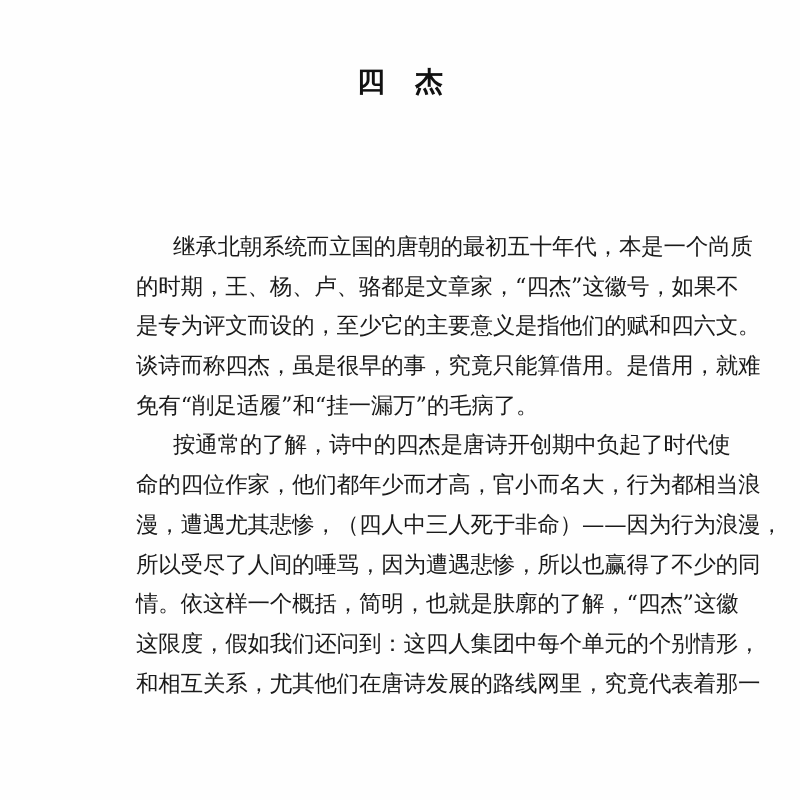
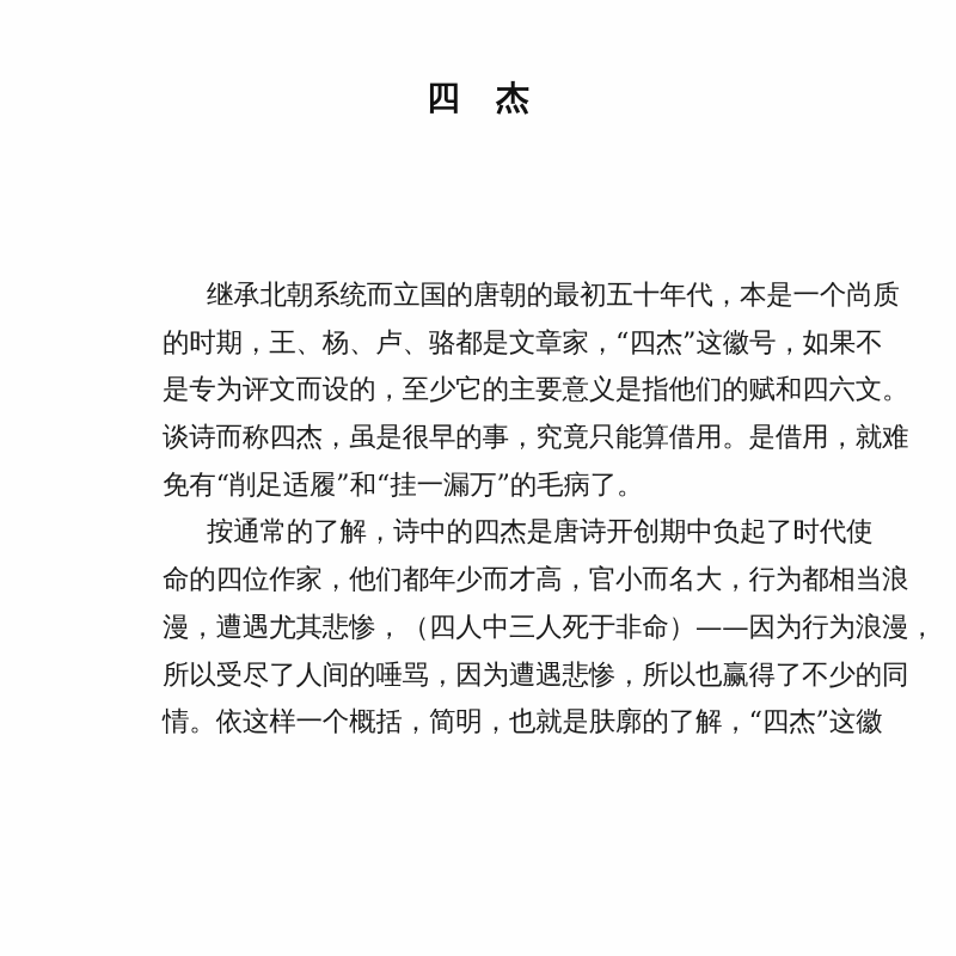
  四 杰
  继承北朝系统而立国的唐朝的最初五十年代，本是一个尚质
  的时期，王、杨、卢、骆都是文章家，“四杰”这徽号，如果不
  是专为评文而设的，至少它的主要意义是指他们的赋和四六文。
  谈诗而称四杰，虽是很早的事，究竟只能算借用。是借用，就难
  免有“削足适履”和“挂一漏万”的毛病了。
  按通常的了解，诗中的四杰是唐诗开创期中负起了时代使
  命的四位作家，他们都年少而才高，官小而名大，行为都相当浪
  漫，遭遇尤其悲惨，（四人中三人死于非命）——因为行为浪漫，
  所以受尽了人间的唾骂，因为遭遇悲惨，所以也赢得了不少的同
  情。依这样一个概括，简明，也就是肤廓的了解，“四杰”这徽
- 这限度，假如我们还问到：这四人集团中每个单元的个别情形，
- 和相互关系，尤其他们在唐诗发展的路线网里，究竟代表着那一
